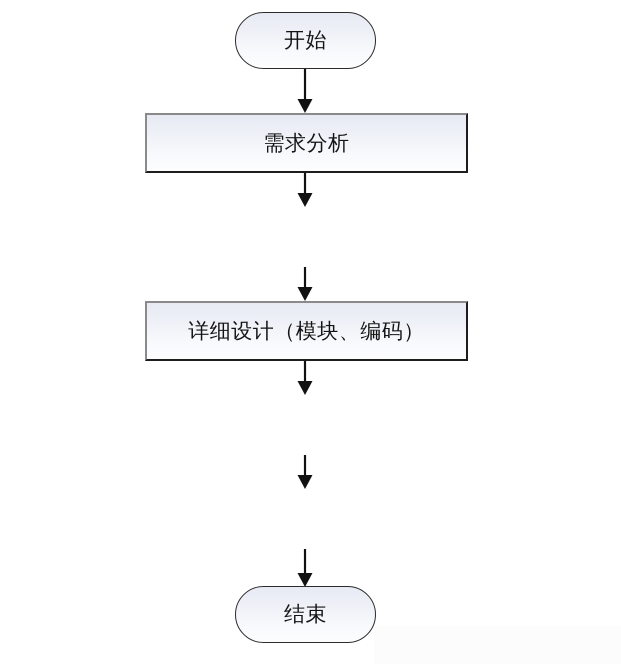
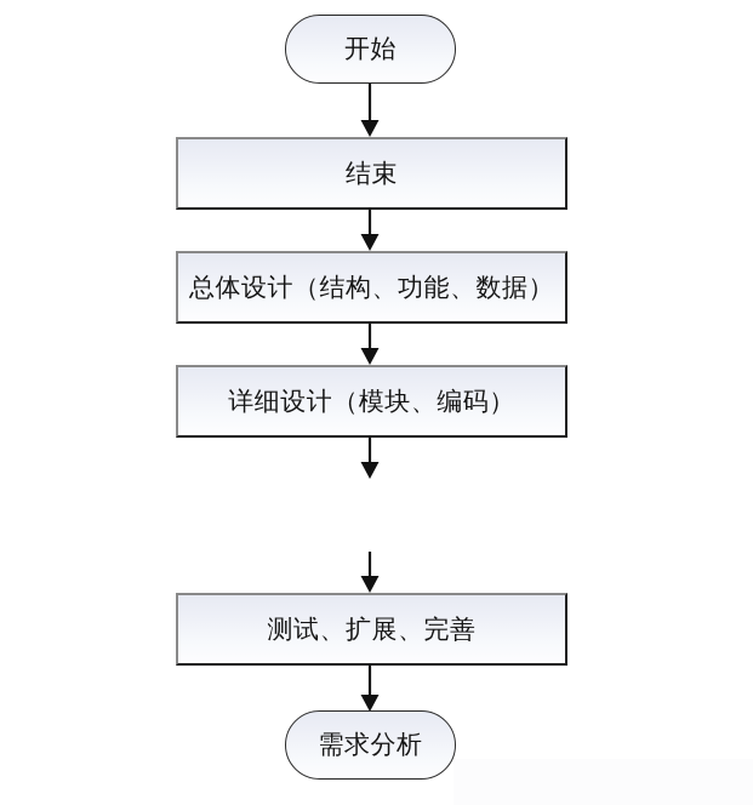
  开始
- 需求分析
+ 结束
+ 总体设计（结构、功能、数据）
  详细设计（模块、编码）
+ 测试、扩展、完善
- 结束
+ 需求分析
